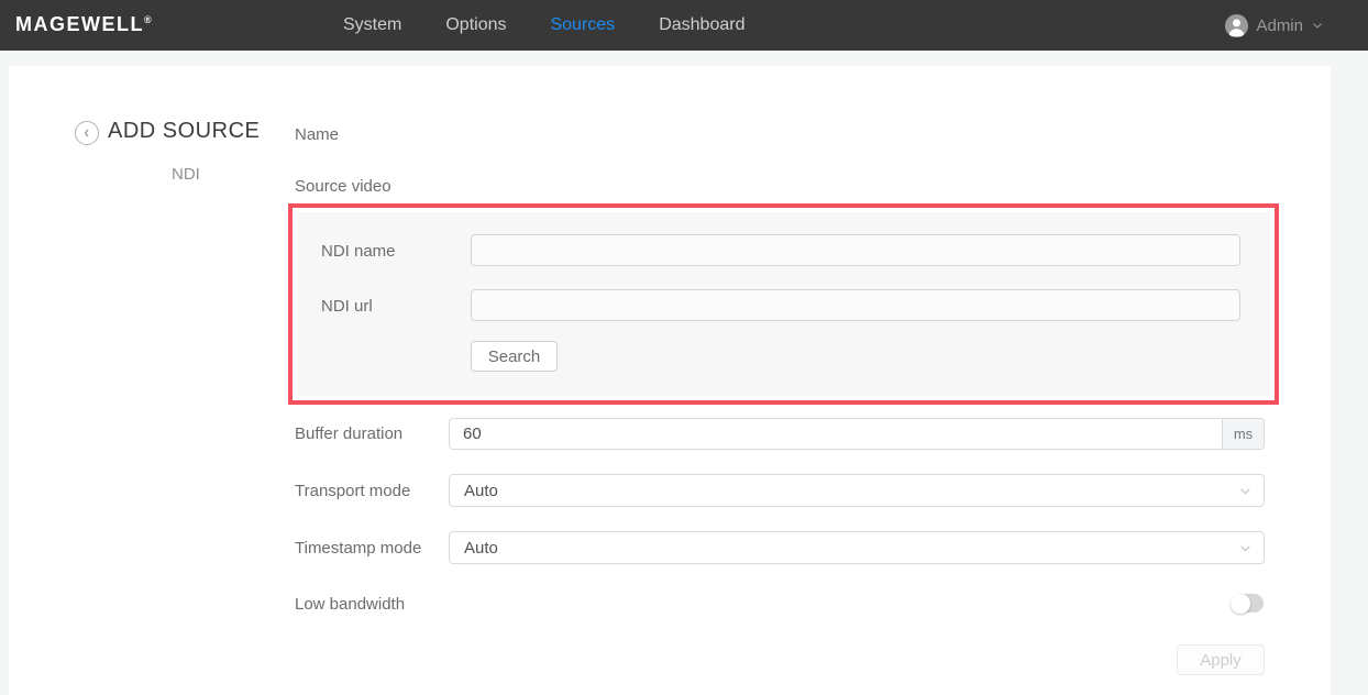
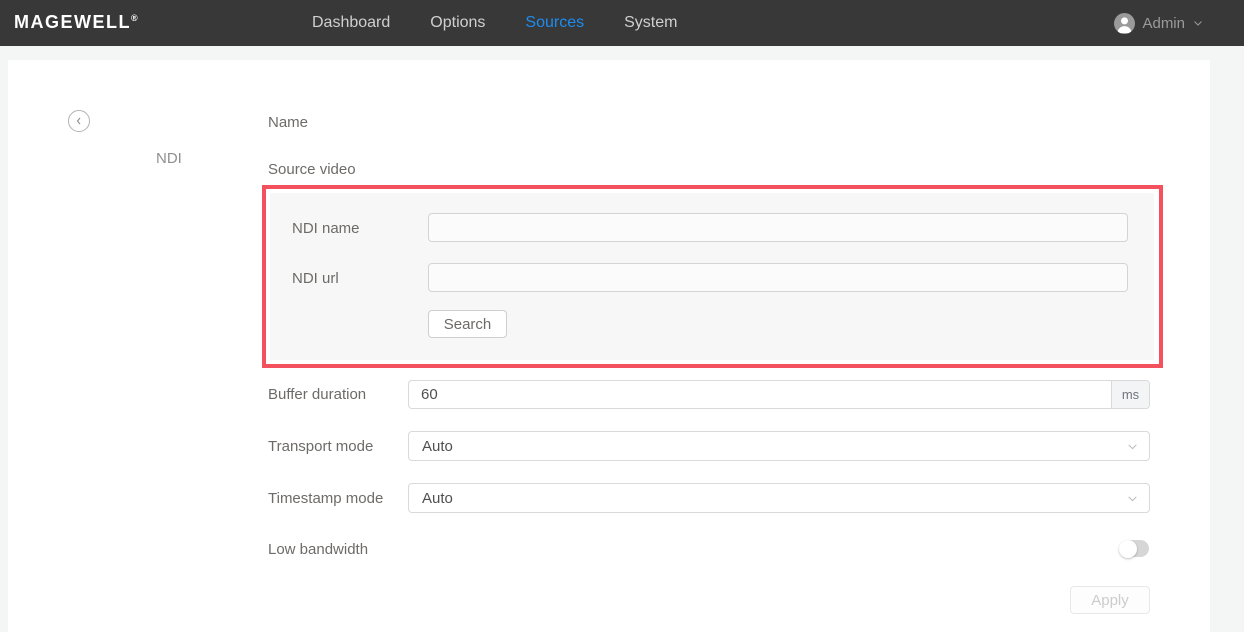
  MAGEWELL®
- System
+ Dashboard
  Options
  Sources
- Dashboard
+ System
  Admin
- ADD SOURCE
  NDI
  Name
  Source video
  NDI name
  NDI url
  Search
  Buffer duration
  60
  ms
  Transport mode
  Auto
  Timestamp mode
  Auto
  Low bandwidth
  Apply
